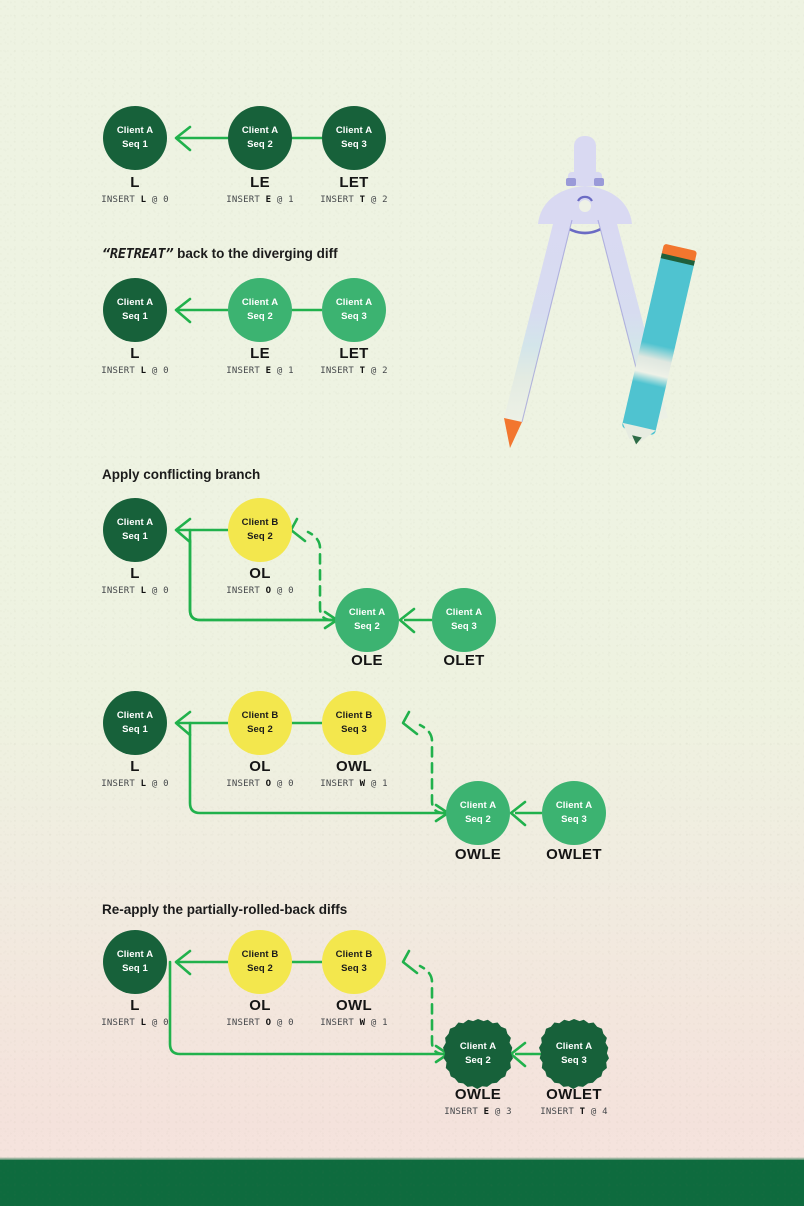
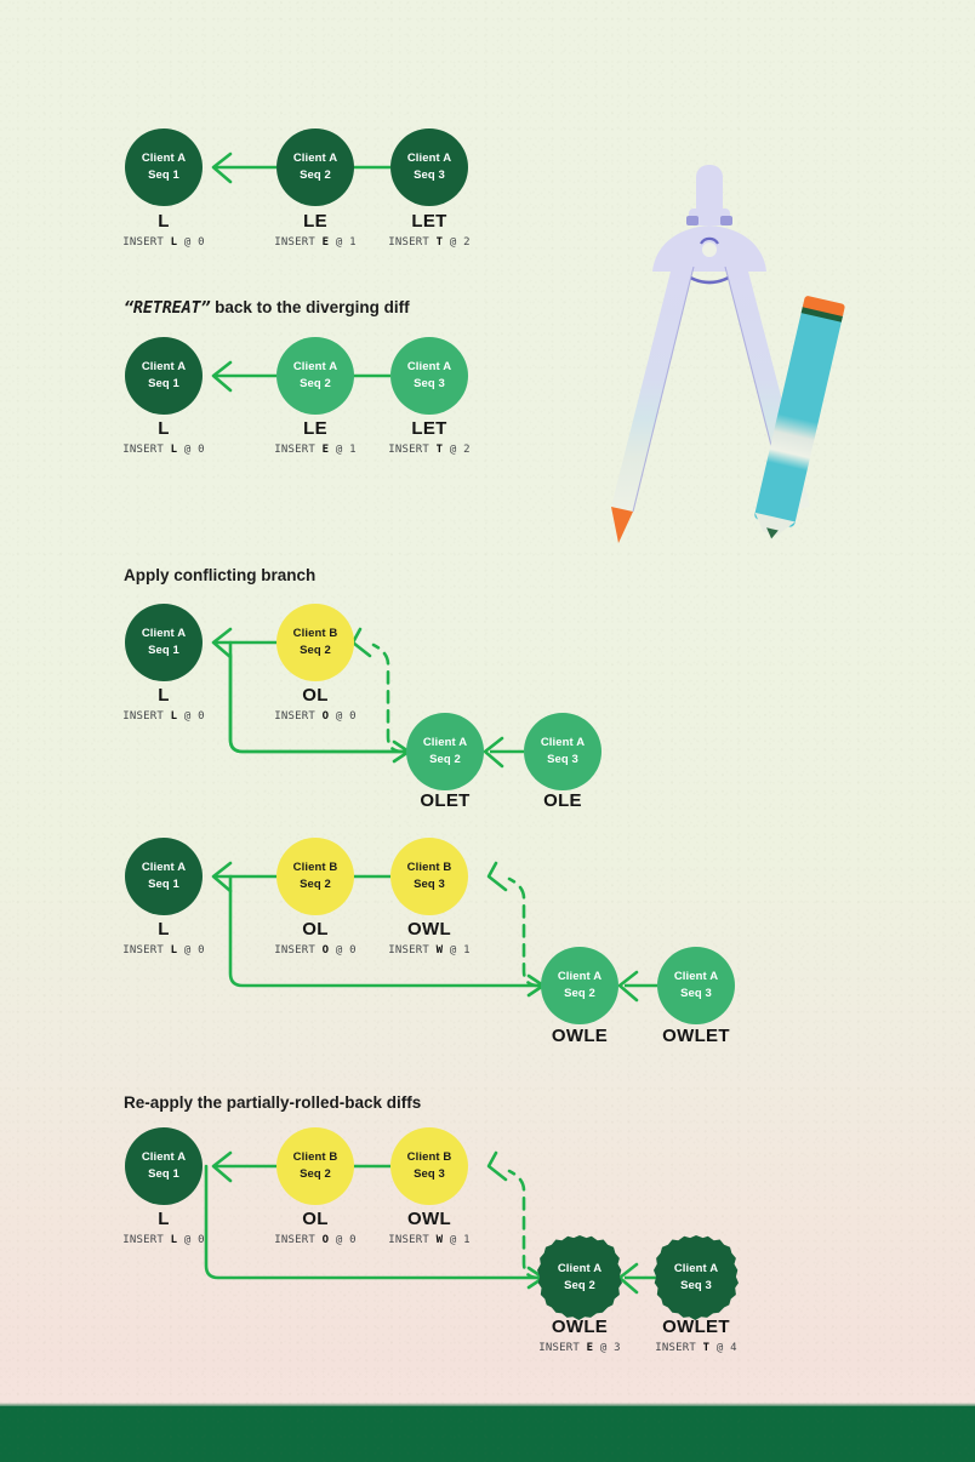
  Client A
  Seq 1
  L
  INSERT L @ 0
  Client A
  Seq 2
  LE
  INSERT E @ 1
  Client A
  Seq 3
  LET
  INSERT T @ 2
  “RETREAT” back to the diverging diff
  Client A
  Seq 1
  L
  INSERT L @ 0
  Client A
  Seq 2
  LE
  INSERT E @ 1
  Client A
  Seq 3
  LET
  INSERT T @ 2
  Apply conflicting branch
  Client A
  Seq 1
  L
  INSERT L @ 0
  Client B
  Seq 2
  OL
  INSERT O @ 0
  Client A
  Seq 2
- OLE
+ OLET
  Client A
  Seq 3
- OLET
+ OLE
  Client A
  Seq 1
  L
  INSERT L @ 0
  Client B
  Seq 2
  OL
  INSERT O @ 0
  Client B
  Seq 3
  OWL
  INSERT W @ 1
  Client A
  Seq 2
  OWLE
  Client A
  Seq 3
  OWLET
  Re-apply the partially-rolled-back diffs
  Client A
  Seq 1
  L
  INSERT L @ 0
  Client B
  Seq 2
  OL
  INSERT O @ 0
  Client B
  Seq 3
  OWL
  INSERT W @ 1
  Client A
  Seq 2
  OWLE
  INSERT E @ 3
  Client A
  Seq 3
  OWLET
  INSERT T @ 4
